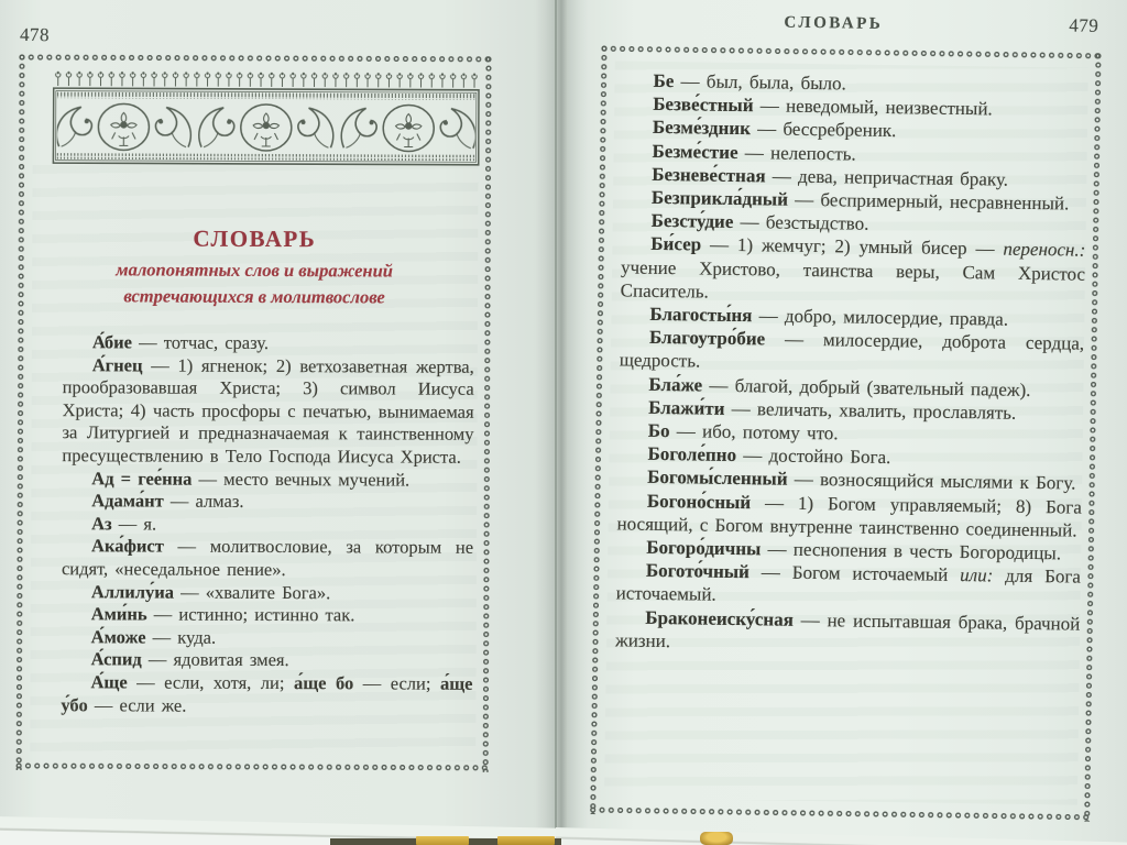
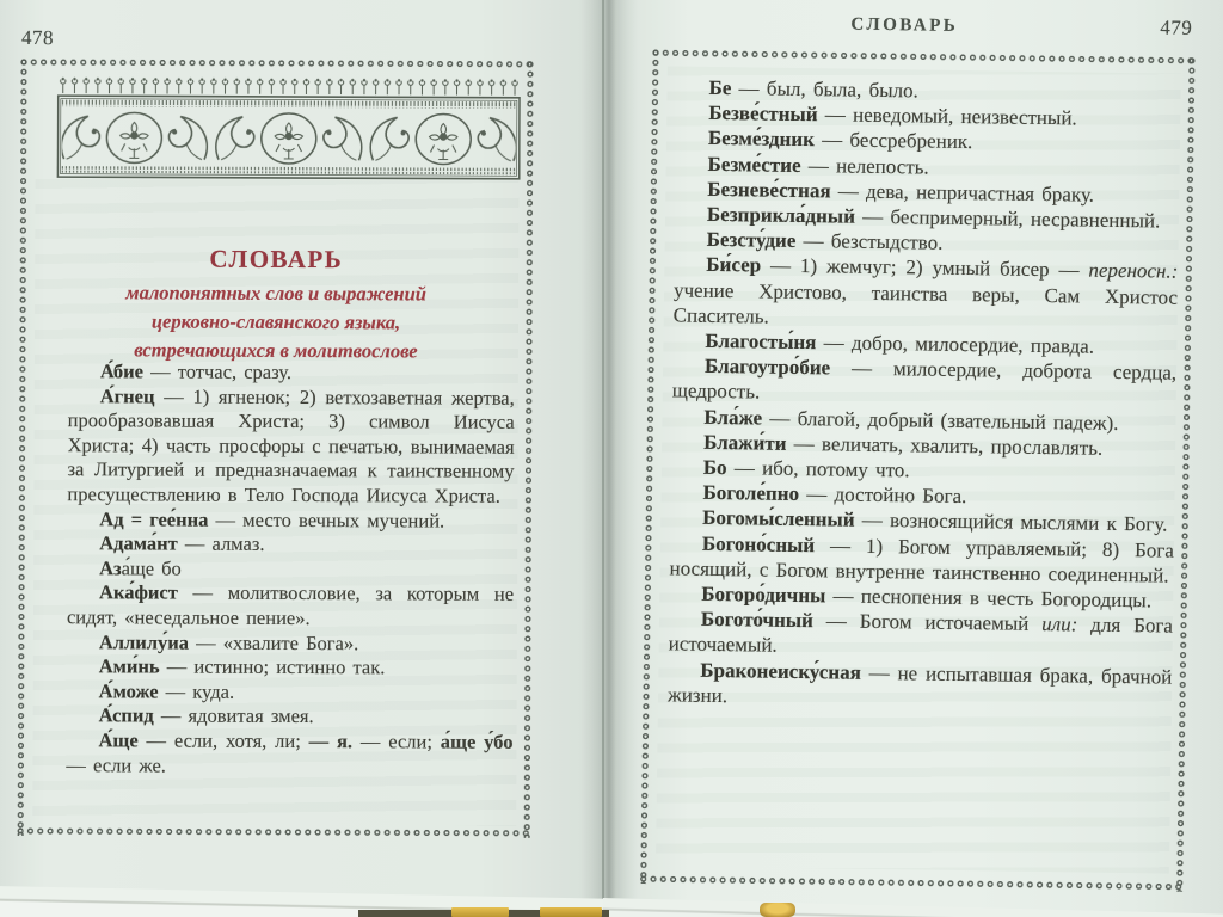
  478
  СЛОВАРЬ
  малопонятных слов и выражений
+ церковно-славянского языка,
  встречающихся в молитвослове
  А́бие — тотчас, сразу.
  А́гнец — 1) ягненок; 2) ветхозаветная жертва, прообразовавшая Христа; 3) символ Иисуса Христа; 4) часть просфоры с печатью, вынимаемая за Литургией и предназначаемая к таинственному пресуществлению в Тело Господа Иисуса Христа.
  Ад = гее́нна — место вечных мучений.
  Адама́нт — алмаз.
- Аз — я.
+ Аза́ще бо
  Ака́фист — молитвословие, за которым не сидят, «неседальное пение».
  Аллилу́иа — «хвалите Бога».
  Ами́нь — истинно; истинно так.
  А́може — куда.
  А́спид — ядовитая змея.
- А́ще — если, хотя, ли; а́ще бо — если; а́ще у́бо — если же.
+ А́ще — если, хотя, ли; — я. — если; а́ще у́бо — если же.
  СЛОВАРЬ
  479
  Бе — был, была, было.
  Безве́стный — неведомый, неизвестный.
  Безме́здник — бессребреник.
  Безме́стие — нелепость.
  Безневе́стная — дева, непричастная браку.
  Безприкла́дный — беспримерный, несравненный.
  Безсту́дие — безстыдство.
  Би́сер — 1) жемчуг; 2) умный бисер — переносн.: учение Христово, таинства веры, Сам Христос Спаситель.
  Благосты́ня — добро, милосердие, правда.
  Благоутро́бие — милосердие, доброта сердца, щедрость.
  Бла́же — благой, добрый (звательный падеж).
  Блажи́ти — величать, хвалить, прославлять.
  Бо — ибо, потому что.
  Боголе́пно — достойно Бога.
  Богомы́сленный — возносящийся мыслями к Богу.
  Богоно́сный — 1) Богом управляемый; 8) Бога носящий, с Богом внутренне таинственно соединенный.
  Богоро́дичны — песнопения в честь Богородицы.
  Богото́чный — Богом источаемый или: для Бога источаемый.
  Браконеиску́сная — не испытавшая брака, брачной жизни.
